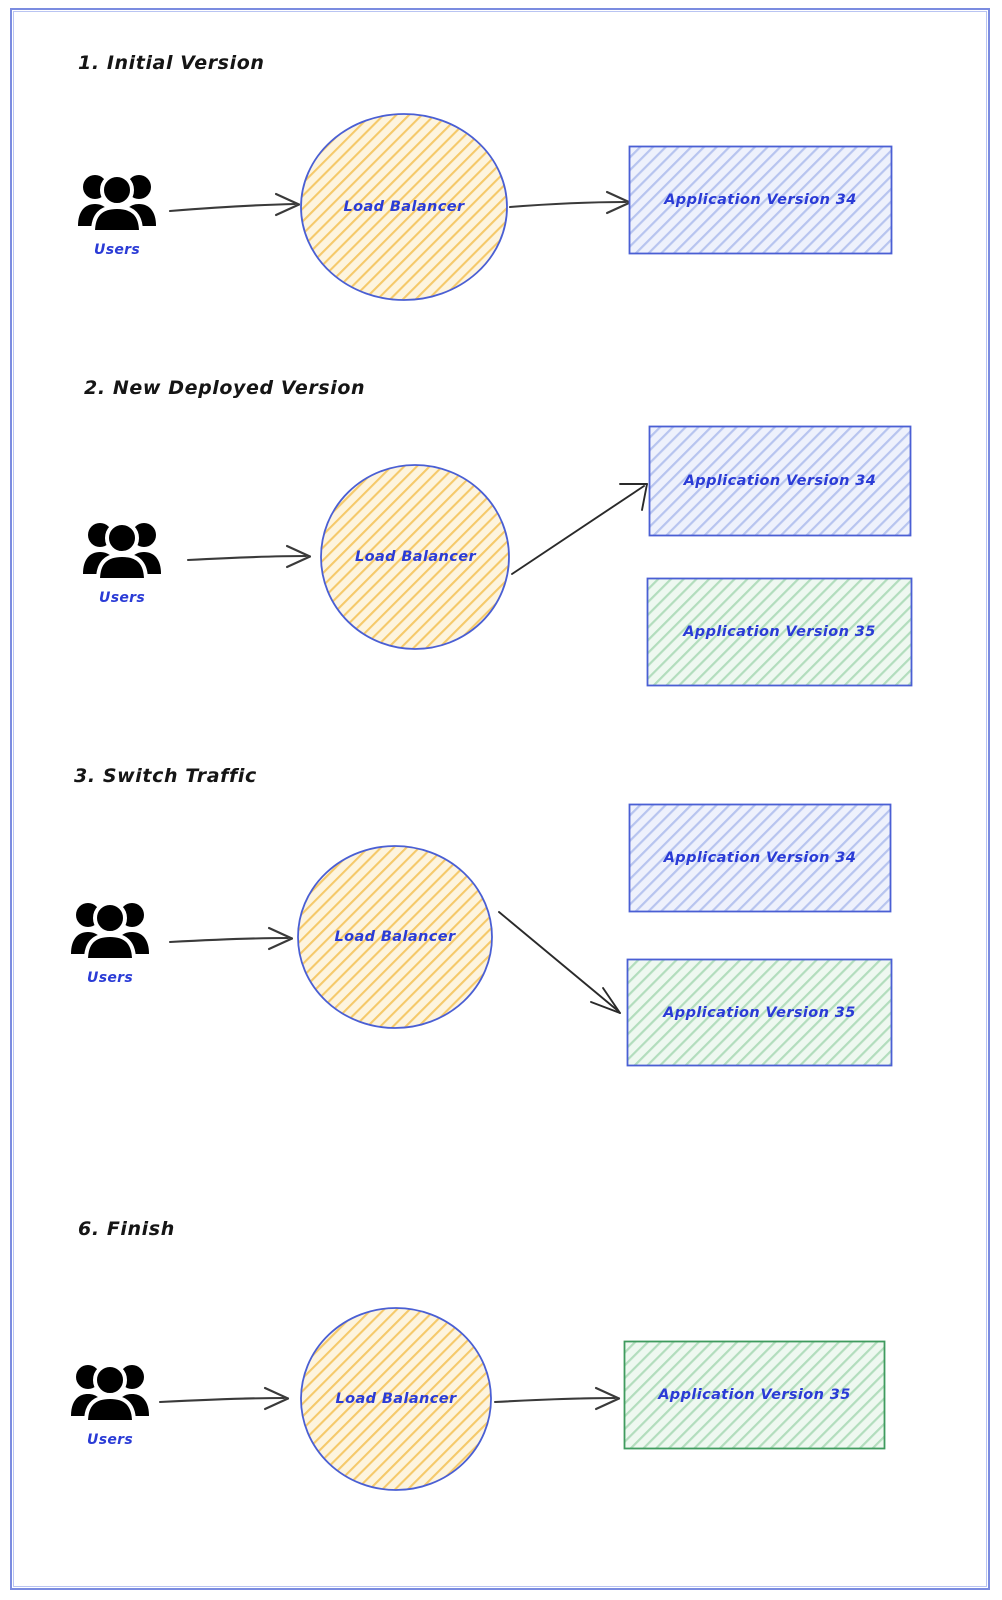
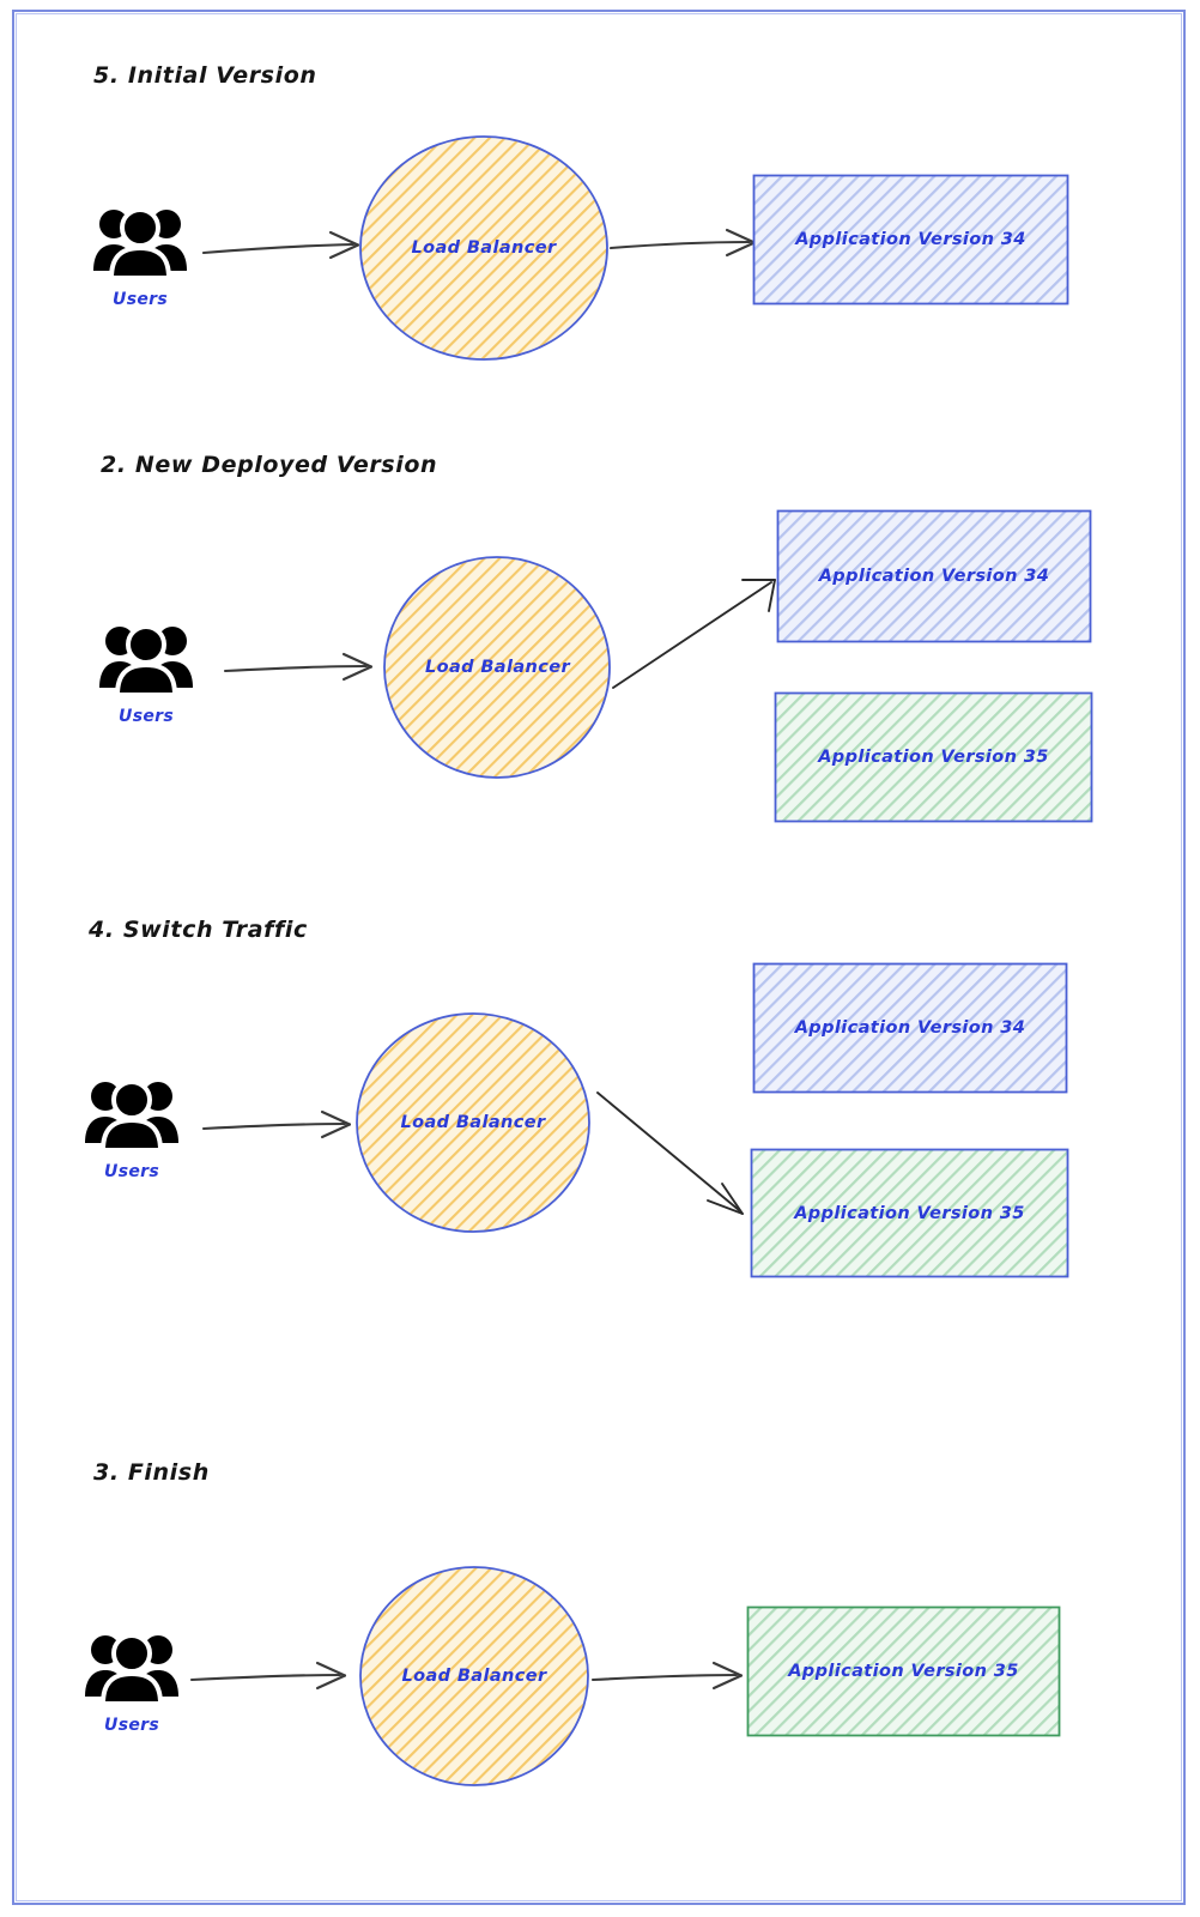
- 1. Initial Version
+ 5. Initial Version
  Users
  Load Balancer
  Application Version 34
  2. New Deployed Version
  Users
  Load Balancer
  Application Version 34
  Application Version 35
- 3. Switch Traffic
+ 4. Switch Traffic
  Users
  Load Balancer
  Application Version 34
  Application Version 35
- 6. Finish
+ 3. Finish
  Users
  Load Balancer
  Application Version 35
